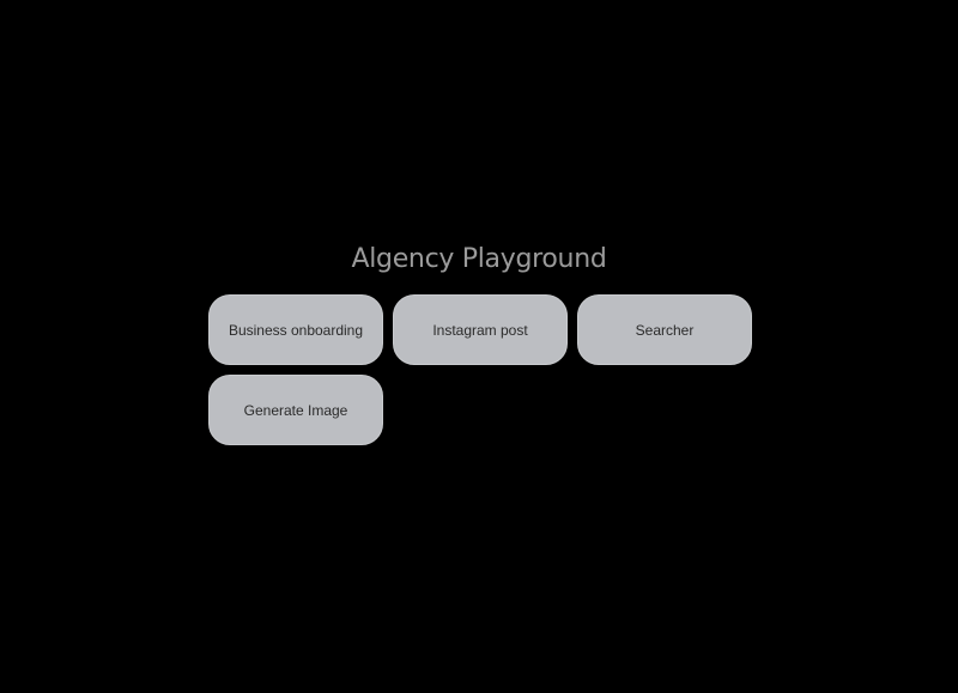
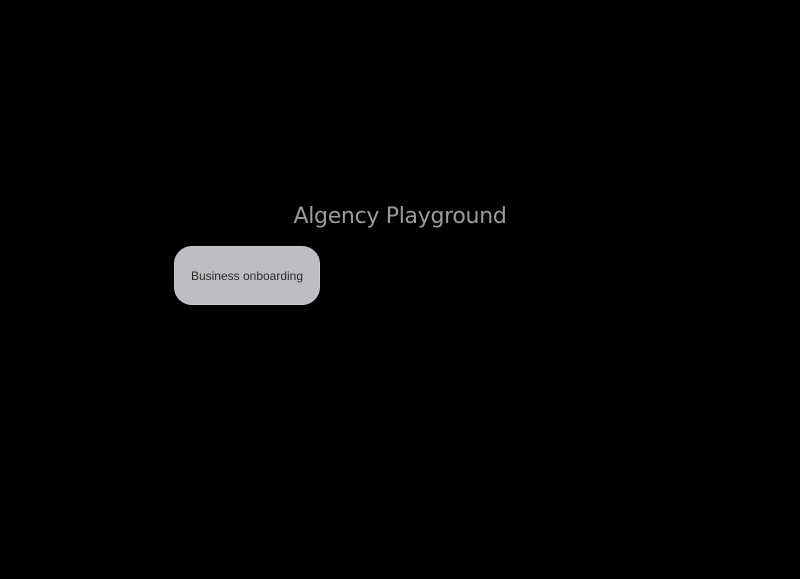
  Algency Playground
  Business onboarding
- Instagram post
- Searcher
- Generate Image
